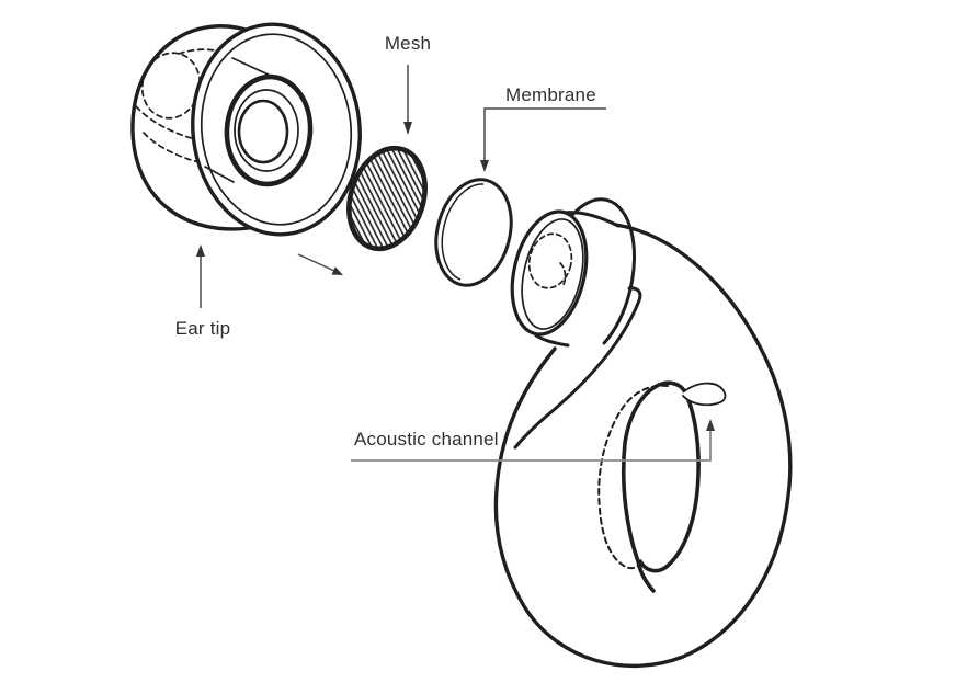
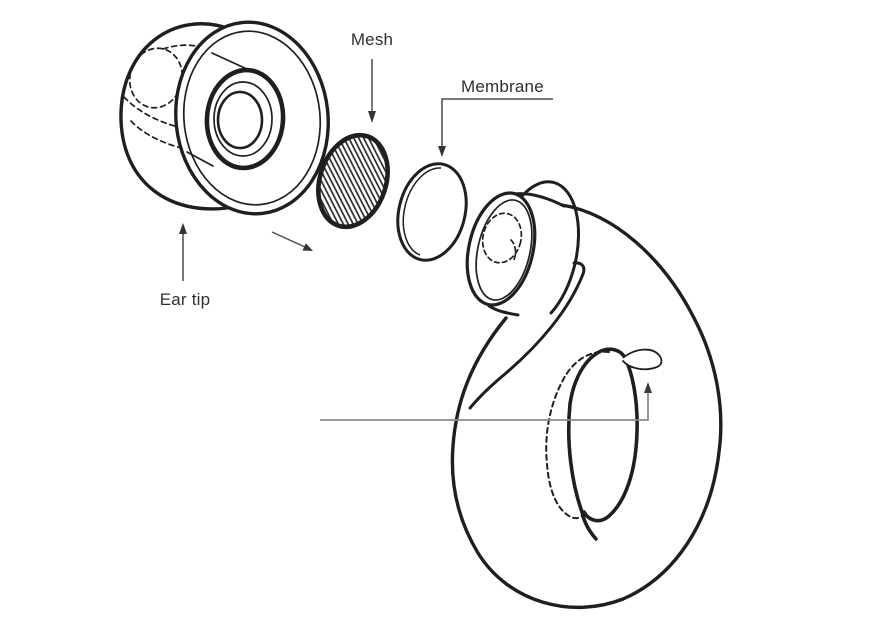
  Mesh
  Membrane
  Ear tip
- Acoustic channel
